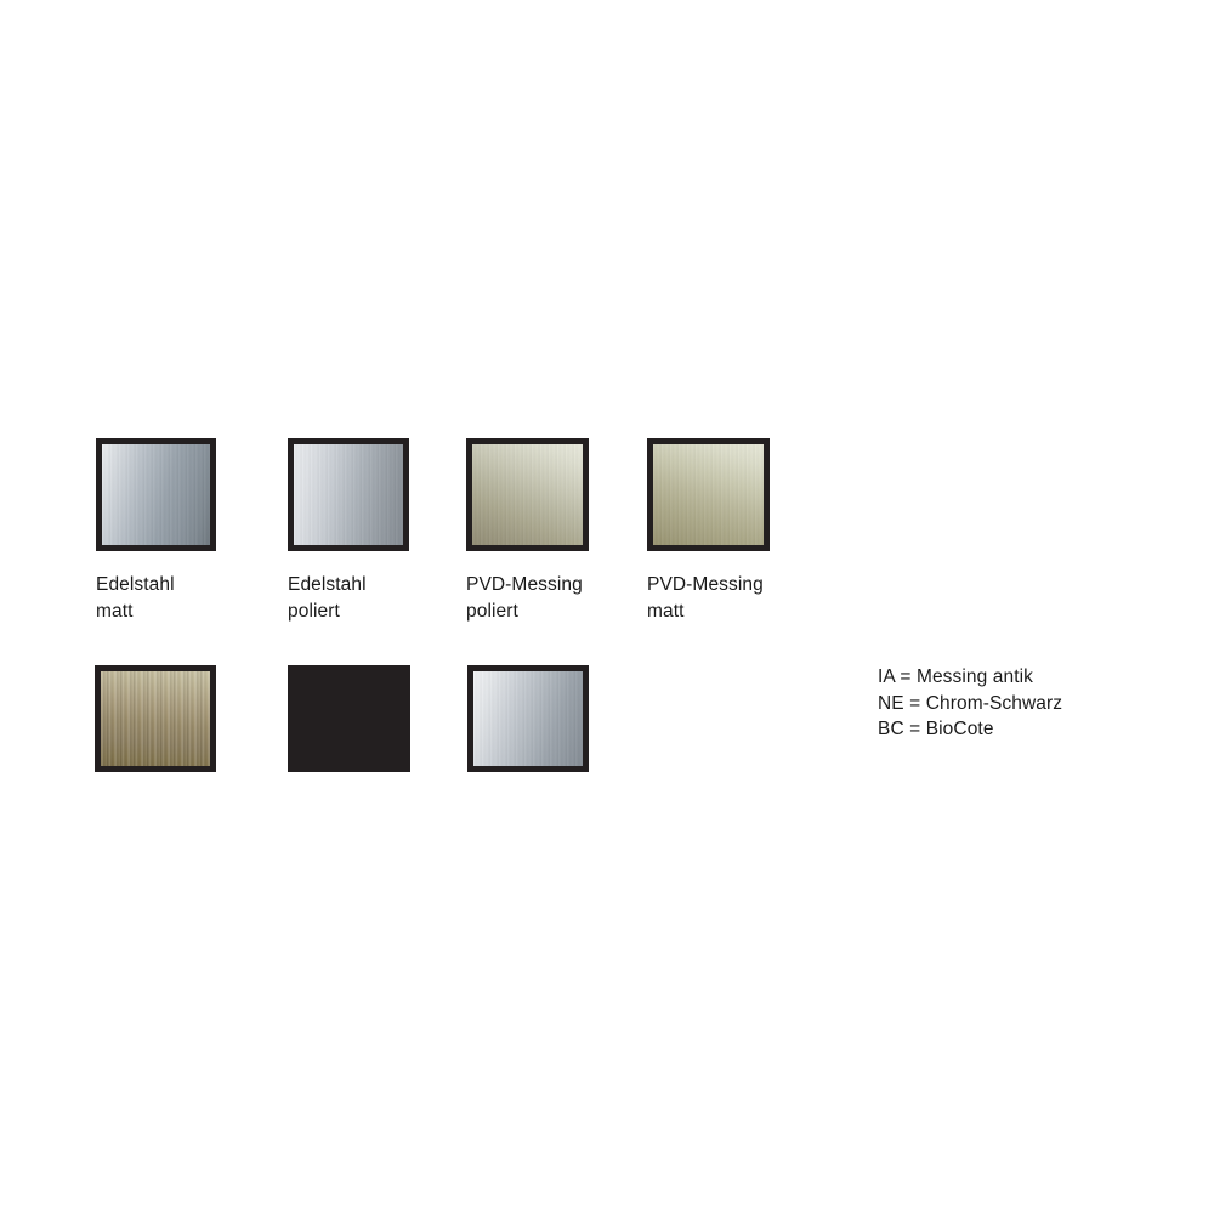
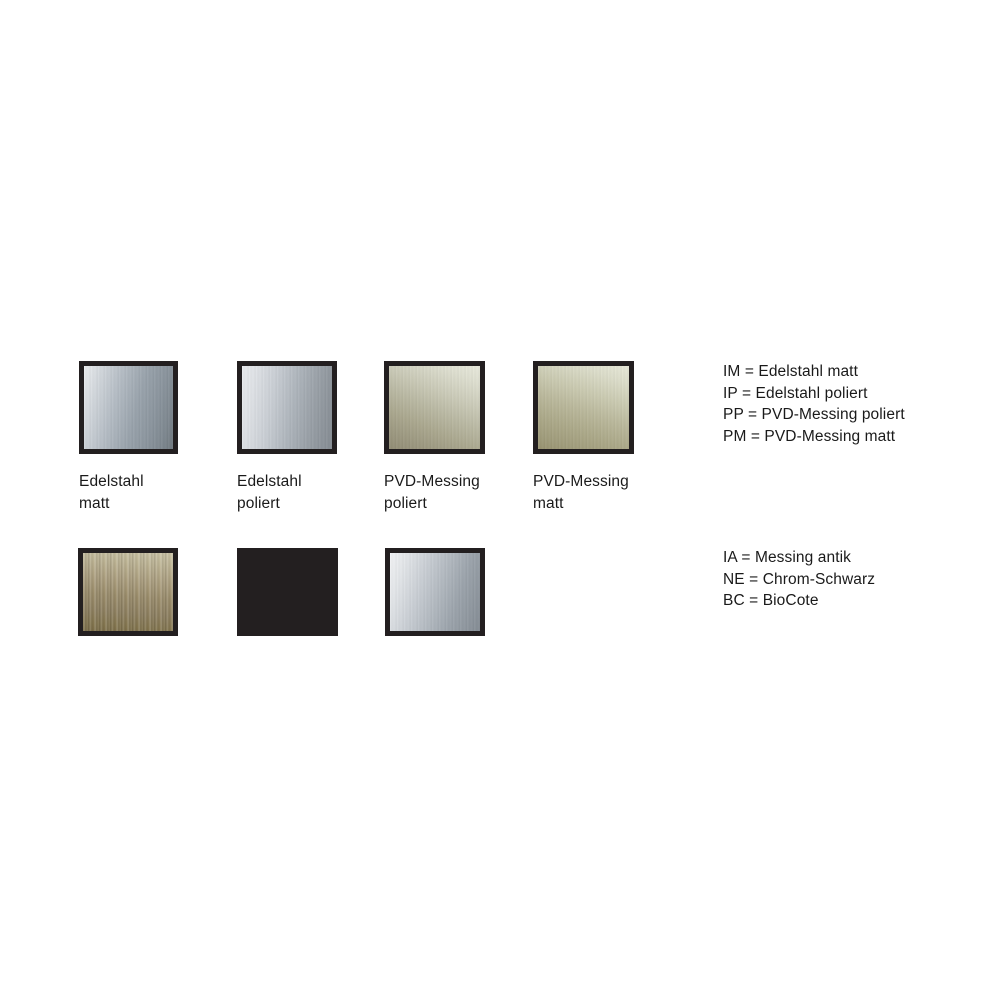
  Edelstahl
  matt
  Edelstahl
  poliert
  PVD-Messing
  poliert
  PVD-Messing
  matt
+ IM = Edelstahl matt
+ IP = Edelstahl poliert
+ PP = PVD-Messing poliert
+ PM = PVD-Messing matt
  IA = Messing antik
  NE = Chrom-Schwarz
  BC = BioCote
